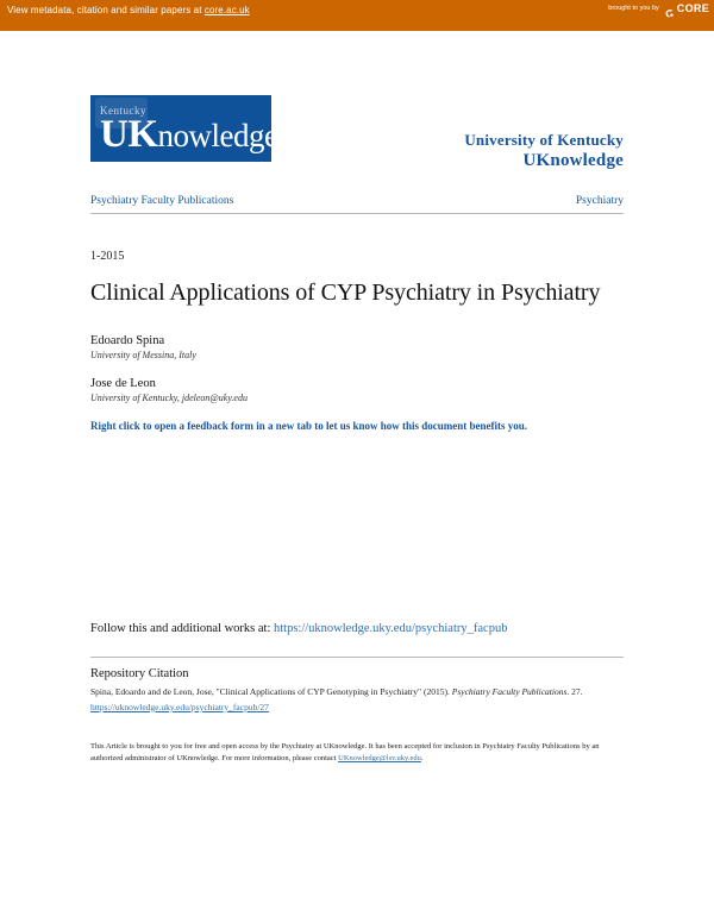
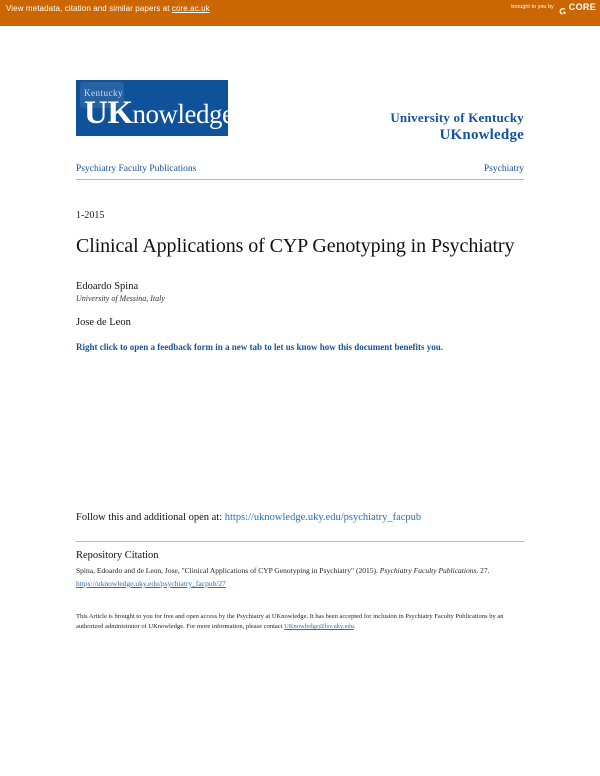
  View metadata, citation and similar papers at core.ac.uk
  CORE
  Kentucky
  UKnowledge
  University of Kentucky
  UKnowledge
  Psychiatry Faculty Publications
  Psychiatry
  1-2015
- Clinical Applications of CYP Psychiatry in Psychiatry
+ Clinical Applications of CYP Genotyping in Psychiatry
  Edoardo Spina
  University of Messina, Italy
  Jose de Leon
- University of Kentucky, jdeleon@uky.edu
  Right click to open a feedback form in a new tab to let us know how this document benefits you.
- Follow this and additional works at: https://uknowledge.uky.edu/psychiatry_facpub
+ Follow this and additional open at: https://uknowledge.uky.edu/psychiatry_facpub
  Repository Citation
  Spina, Edoardo and de Leon, Jose, "Clinical Applications of CYP Genotyping in Psychiatry" (2015). Psychiatry Faculty Publications. 27.
  https://uknowledge.uky.edu/psychiatry_facpub/27
